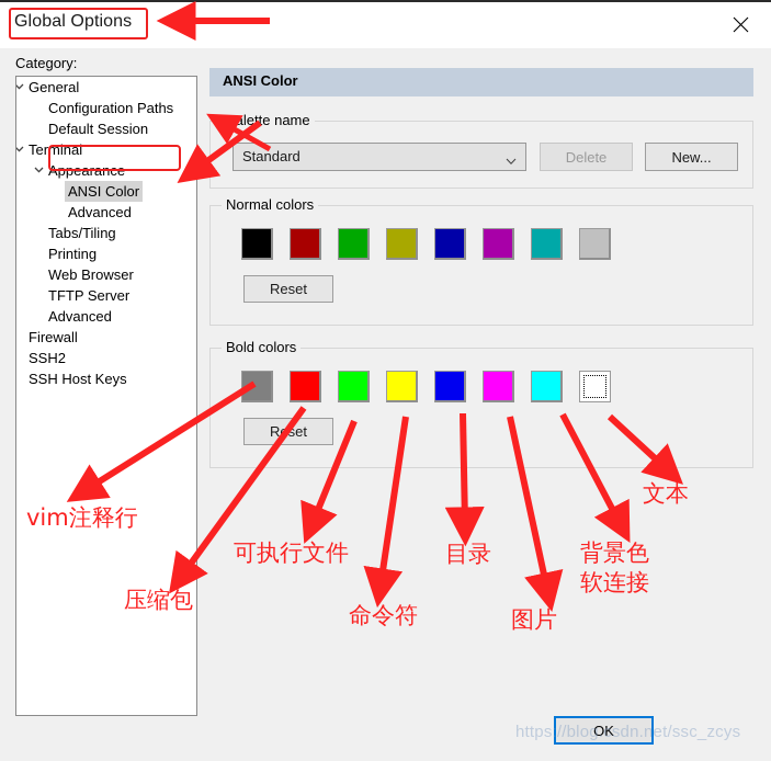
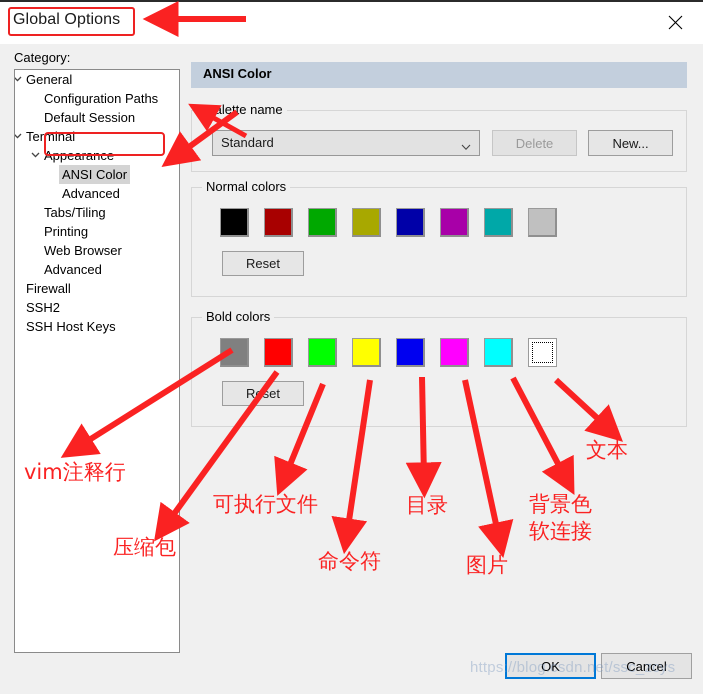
  Global Options
  Category:
  General
  Configuration Paths
  Default Session
  Terminal
  Appearance
  ANSI Color
  Advanced
  Tabs/Tiling
  Printing
  Web Browser
- TFTP Server
  Advanced
  Firewall
  SSH2
  SSH Host Keys
  ANSI Color
  Palette name
  Standard
  Delete
  New...
  Normal colors
  Reset
  Bold colors
  Rset
  OK
+ Cancel
  https://blog.csdn.net/ssc_zcys
  vim注释行
  压缩包
  可执行文件
  命令符
  目录
  图片
  背景色
  软连接
  文本
